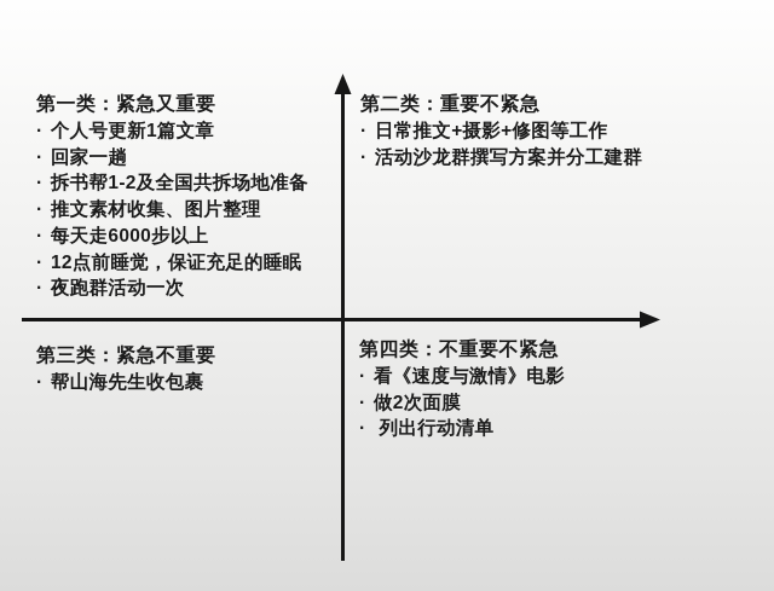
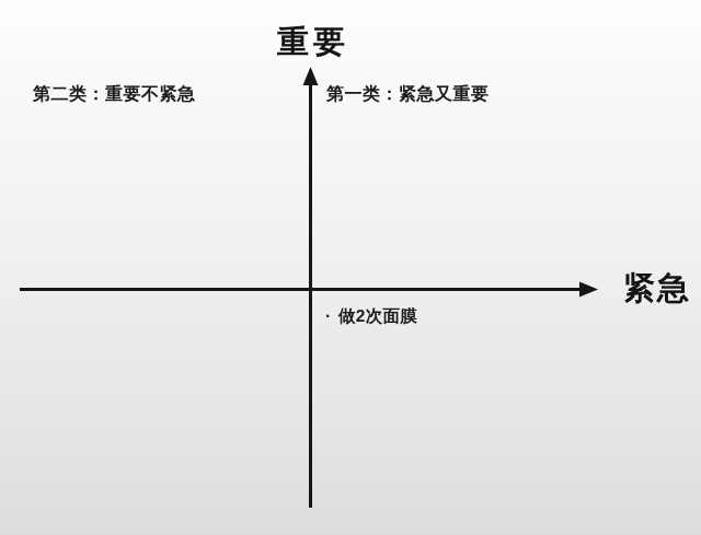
+ 重要
+ 紧急
- 第一类：紧急又重要
+ 第二类：重要不紧急
- · 个人号更新1篇文章
- · 回家一趟
- · 拆书帮1-2及全国共拆场地准备
- · 推文素材收集、图片整理
- · 每天走6000步以上
- · 12点前睡觉，保证充足的睡眠
- · 夜跑群活动一次
- 第二类：重要不紧急
+ 第一类：紧急又重要
- · 日常推文+摄影+修图等工作
- · 活动沙龙群撰写方案并分工建群
- 第三类：紧急不重要
- · 帮山海先生收包裹
- 第四类：不重要不紧急
- · 看《速度与激情》电影
  · 做2次面膜
- · 列出行动清单
